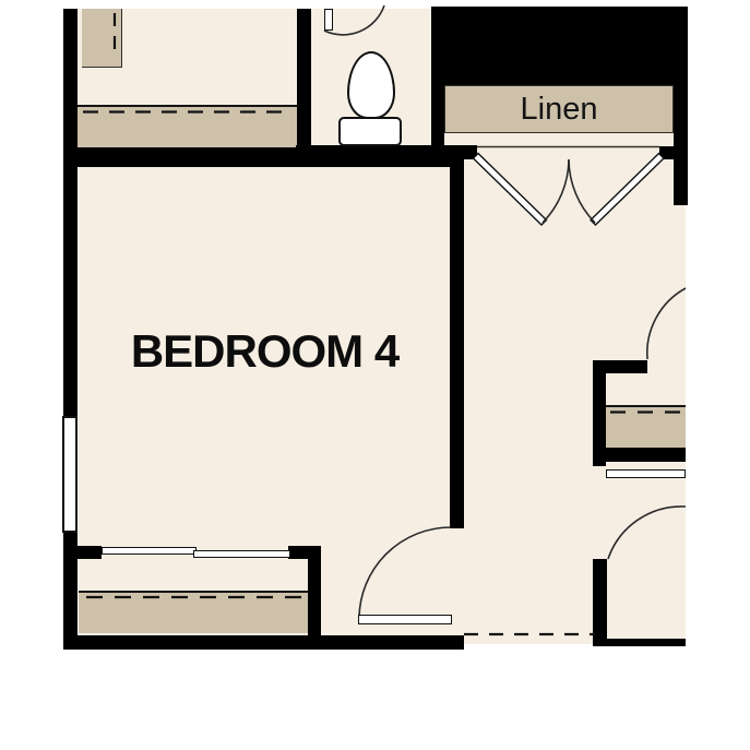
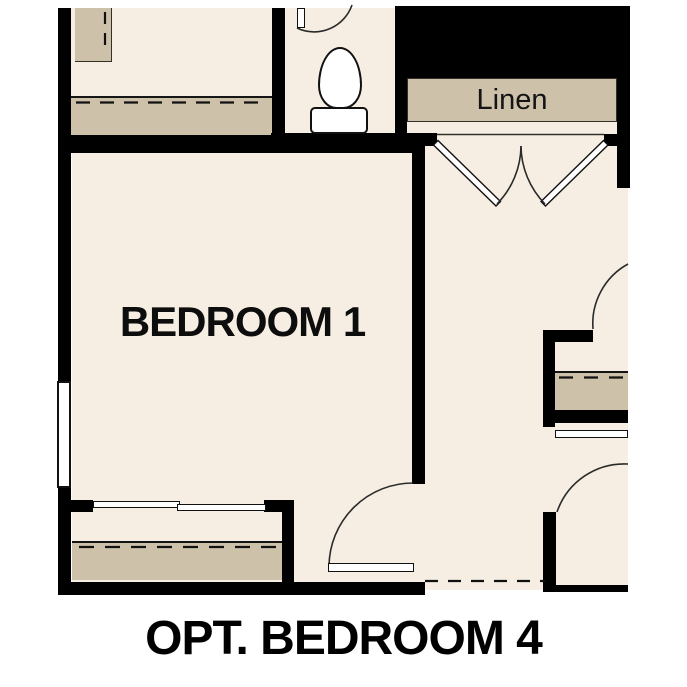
  Linen
- BEDROOM 4
+ BEDROOM 1
+ OPT. BEDROOM 4
